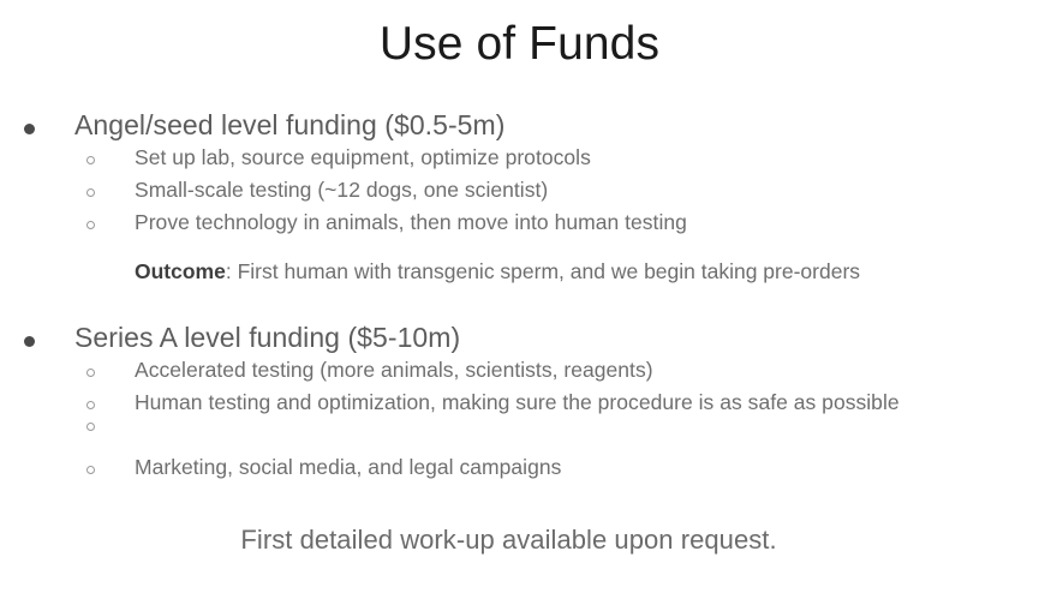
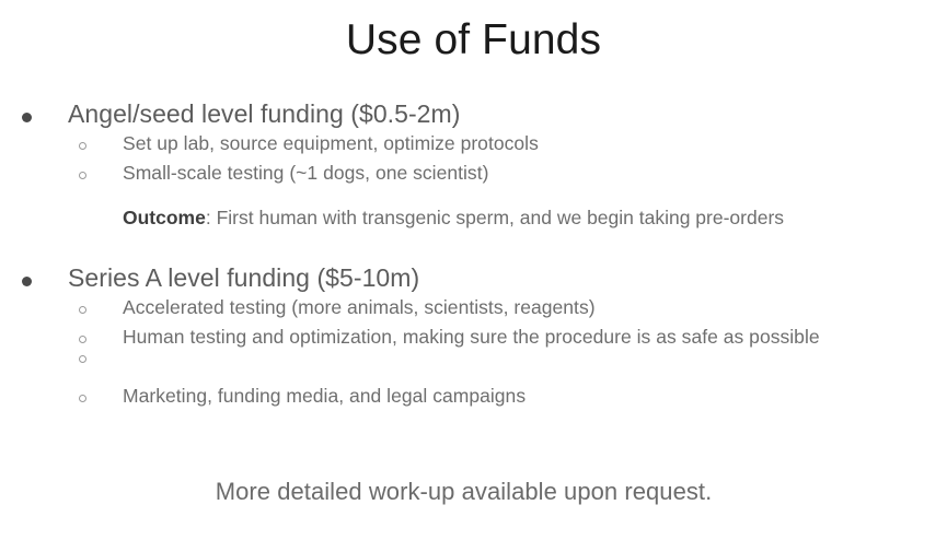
  Use of Funds
- Angel/seed level funding ($0.5-5m)
+ Angel/seed level funding ($0.5-2m)
  Set up lab, source equipment, optimize protocols
- Small-scale testing (~12 dogs, one scientist)
+ Small-scale testing (~1 dogs, one scientist)
- Prove technology in animals, then move into human testing
  Outcome: First human with transgenic sperm, and we begin taking pre-orders
  Series A level funding ($5-10m)
  Accelerated testing (more animals, scientists, reagents)
  Human testing and optimization, making sure the procedure is as safe as possible
- Marketing, social media, and legal campaigns
+ Marketing, funding media, and legal campaigns
- First detailed work-up available upon request.
+ More detailed work-up available upon request.
